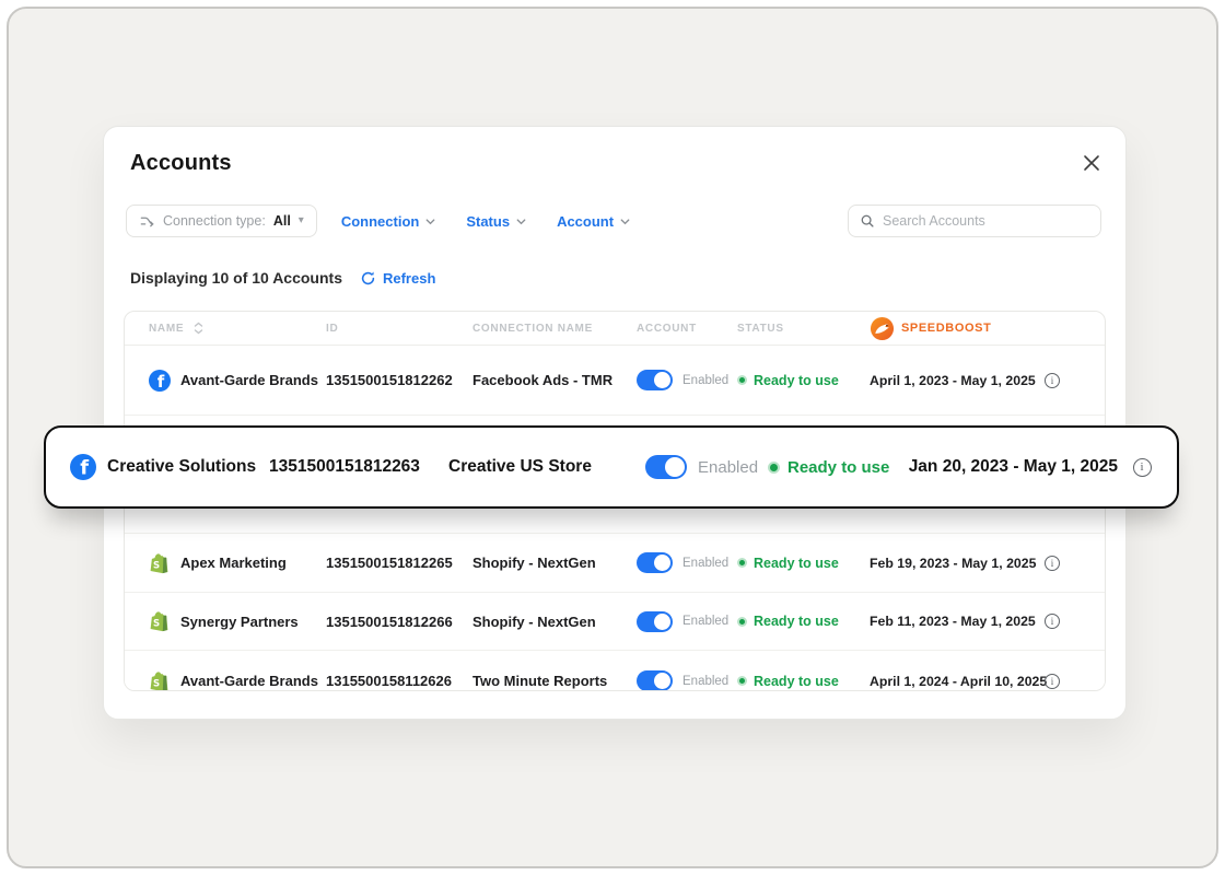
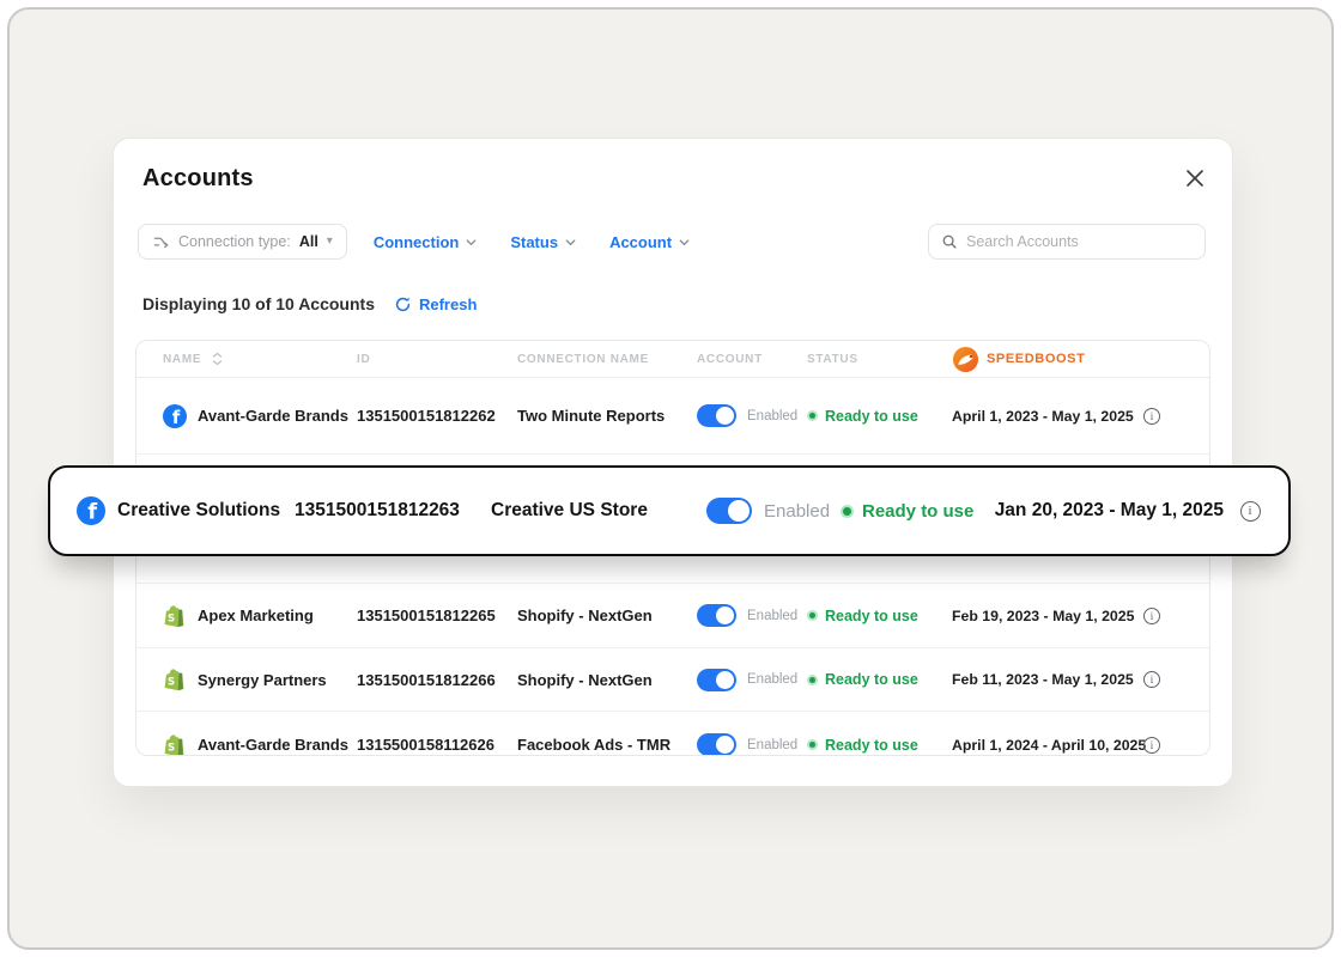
  Accounts
  Connection type:
  All
  ▾
  Connection
  Status
  Account
  Search Accounts
  Displaying 10 of 10 Accounts
  Refresh
  NAME
  ID
  CONNECTION NAME
  ACCOUNT
  STATUS
  SPEEDBOOST
  f
  Avant-Garde Brands
  1351500151812262
- Facebook Ads - TMR
+ Two Minute Reports
  Enabled
  Ready to use
  April 1, 2023 - May 1, 202
  i
  S
  Apex Marketing
  1351500151812265
  Shopify - NextGen
  Enabled
  Ready to use
  Feb 19, 2023 - May 1, 20
  i
  S
  Synergy Partners
  1351500151812266
  Shopify - NextGen
  Enabled
  Ready to use
  Feb 11, 2023 - May 1, 202
  i
  S
  Avant-Garde Brands
  1315500158112626
- Two Minute Reports
+ Facebook Ads - TMR
  Enabled
  Ready to use
  April 1, 2024 - April 10, 2
  i
  f
  Creative Solutions
  1351500151812263
  Creative US Store
  Enabled
  Ready to use
  Jan 20, 2023 - May 1, 2025
  i
